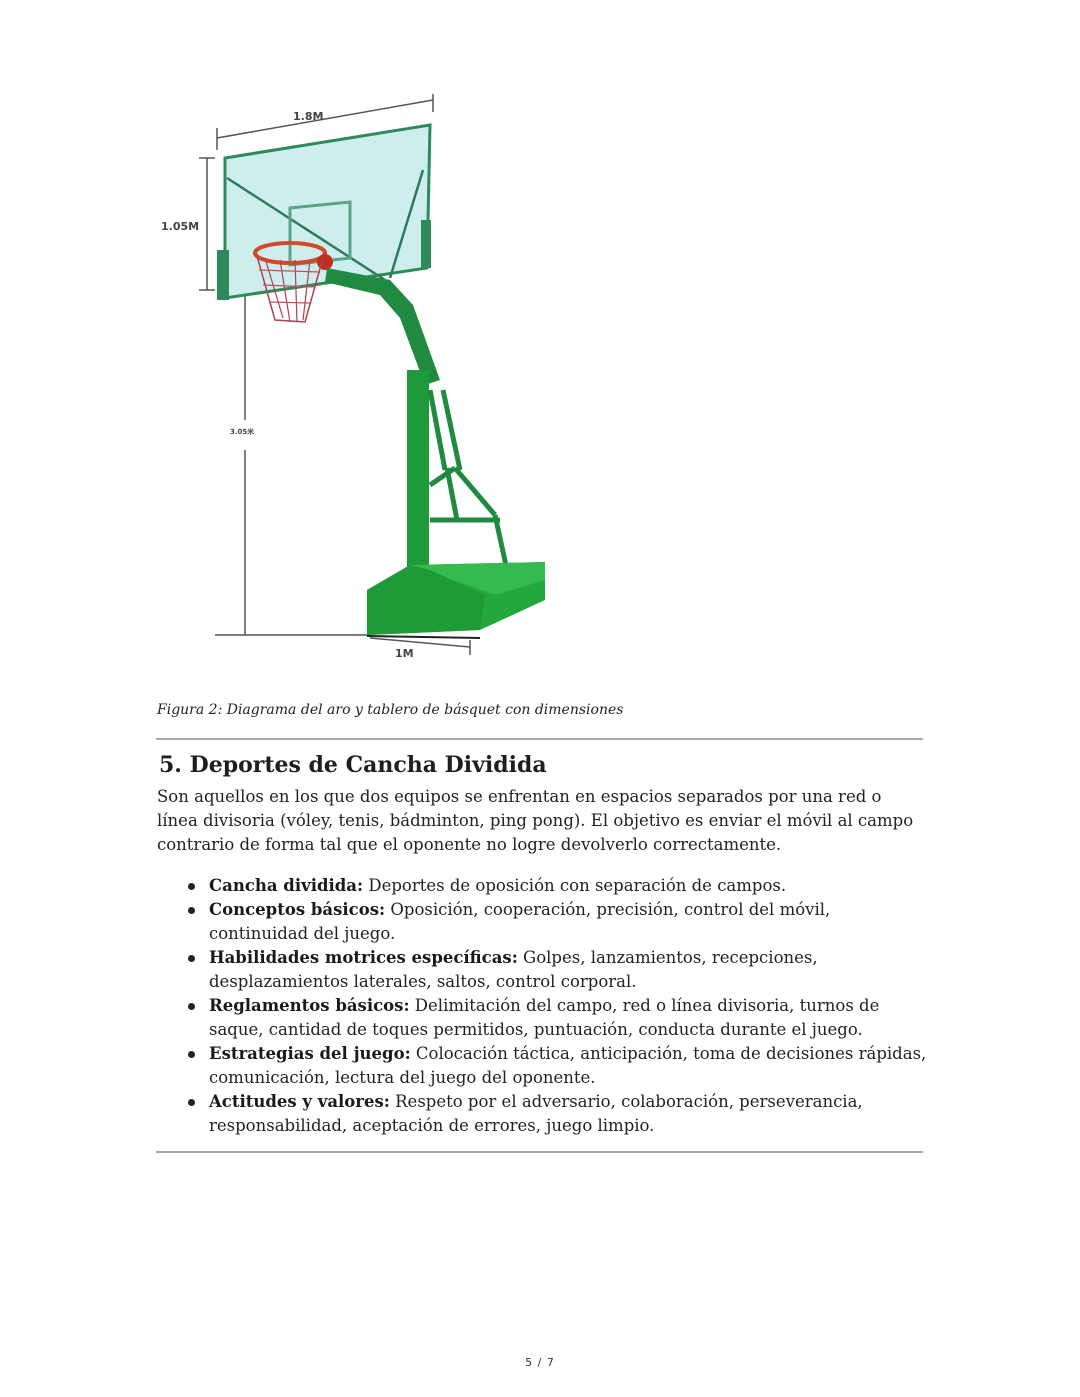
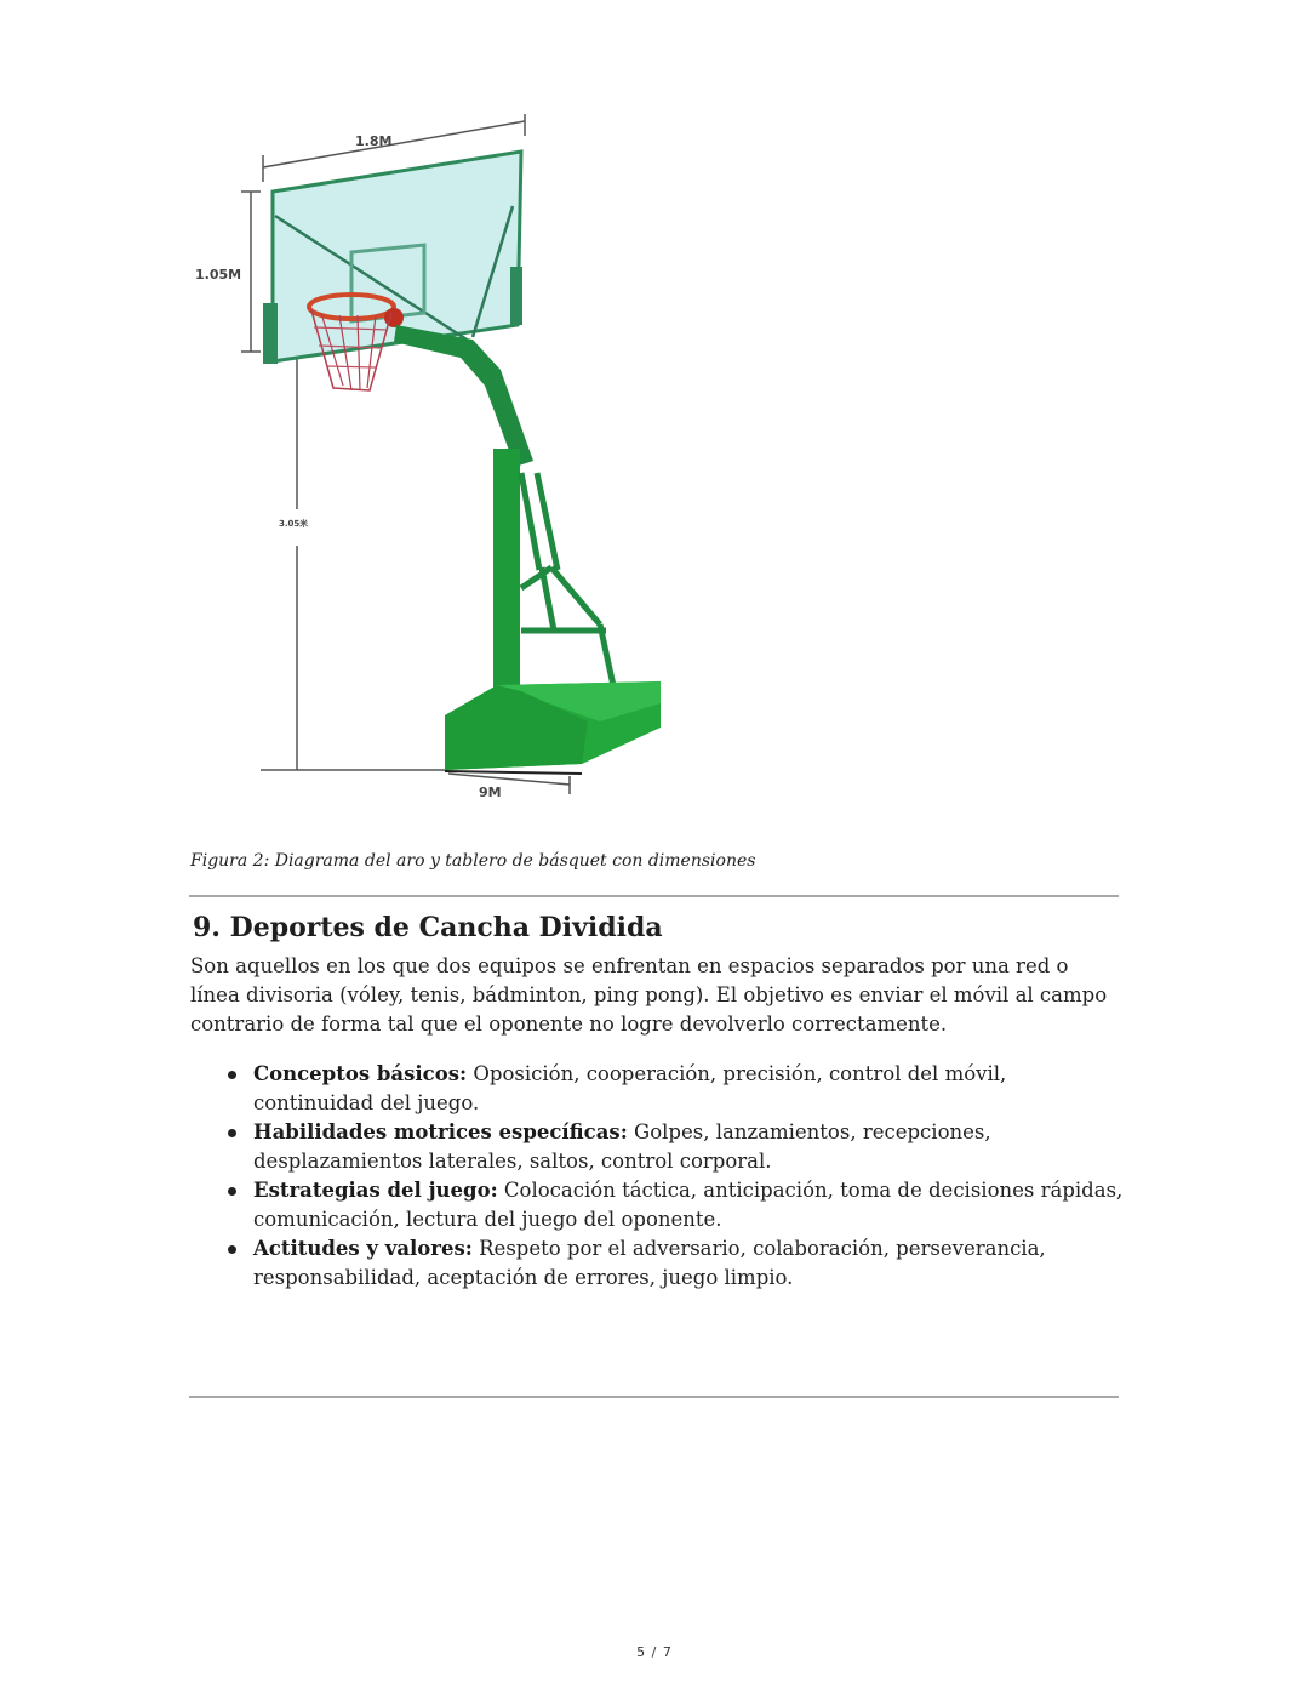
  1.8M
  1.05M
  3.05米
- 1M
+ 9M
  Figura 2: Diagrama del aro y tablero de básquet con dimensiones
- 5. Deportes de Cancha Dividida
+ 9. Deportes de Cancha Dividida
  Son aquellos en los que dos equipos se enfrentan en espacios separados por una red o línea divisoria (vóley, tenis, bádminton, ping pong). El objetivo es enviar el móvil al campo contrario de forma tal que el oponente no logre devolverlo correctamente.
- Cancha dividida: Deportes de oposición con separación de campos.
  Conceptos básicos: Oposición, cooperación, precisión, control del móvil, continuidad del juego.
  Habilidades motrices específicas: Golpes, lanzamientos, recepciones, desplazamientos laterales, saltos, control corporal.
- Reglamentos básicos: Delimitación del campo, red o línea divisoria, turnos de saque, cantidad de toques permitidos, puntuación, conducta durante el juego.
  Estrategias del juego: Colocación táctica, anticipación, toma de decisiones rápidas, comunicación, lectura del juego del oponente.
  Actitudes y valores: Respeto por el adversario, colaboración, perseverancia, responsabilidad, aceptación de errores, juego limpio.
  5 / 7
